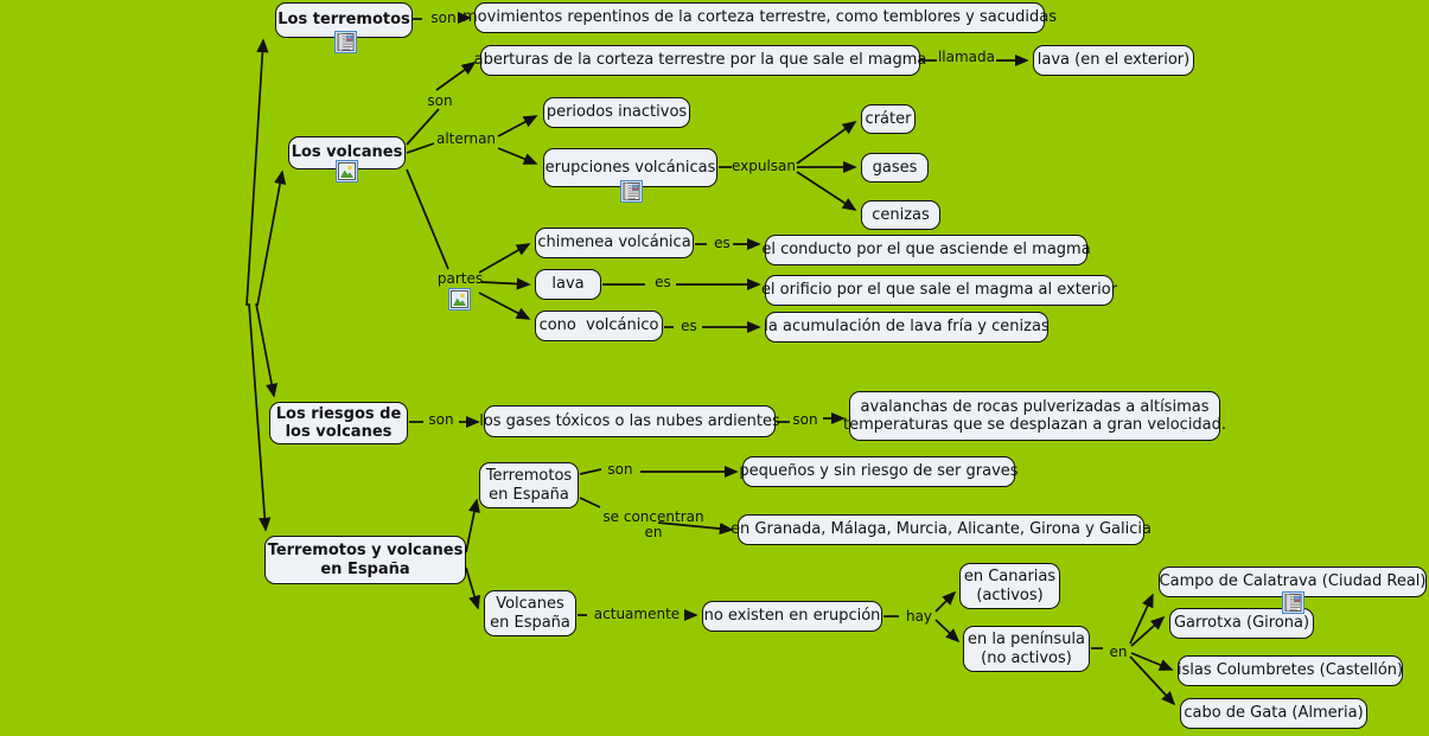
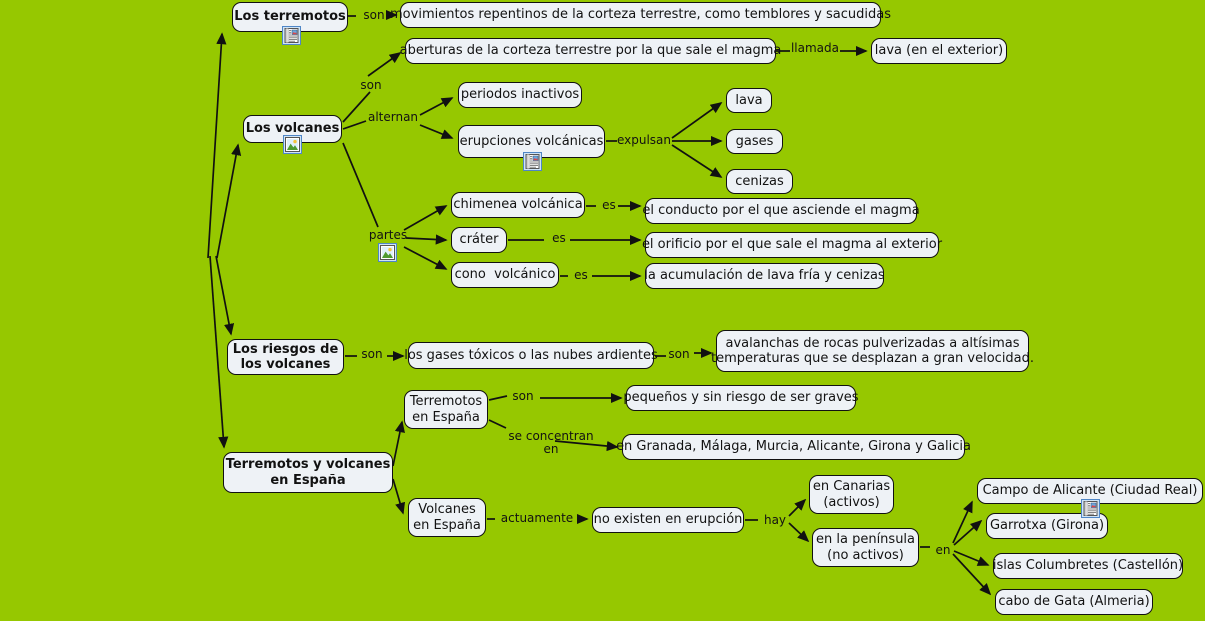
  Los terremotos
  movimientos repentinos de la corteza terrestre, como temblores y sacudidas
  aberturas de la corteza terrestre por la que sale el magma
  lava (en el exterior)
  Los volcanes
  periodos inactivos
  erupciones volcánicas
- cráter
+ lava
  gases
  cenizas
  chimenea volcánica
  el conducto por el que asciende el magma
- lava
+ cráter
  el orificio por el que sale el magma al exterior
  cono volcánico
  la acumulación de lava fría y cenizas
  Los riesgos de
  los volcanes
  los gases tóxicos o las nubes ardientes
  avalanchas de rocas pulverizadas a altísimas
  temperaturas que se desplazan a gran velocidad.
  Terremotos
  en España
  pequeños y sin riesgo de ser graves
  en Granada, Málaga, Murcia, Alicante, Girona y Galicia
  Terremotos y volcanes
  en España
  Volcanes
  en España
  no existen en erupción
  en Canarias
  (activos)
  en la península
  (no activos)
- Campo de Calatrava (Ciudad Real)
+ Campo de Alicante (Ciudad Real)
  Garrotxa (Girona)
  islas Columbretes (Castellón)
  cabo de Gata (Almeria)
  son
  llamada
  son
  alternan
  expulsan
  partes
  es
  es
  es
  son
  son
  son
  se concentran
  en
  actuamente
  hay
  en
